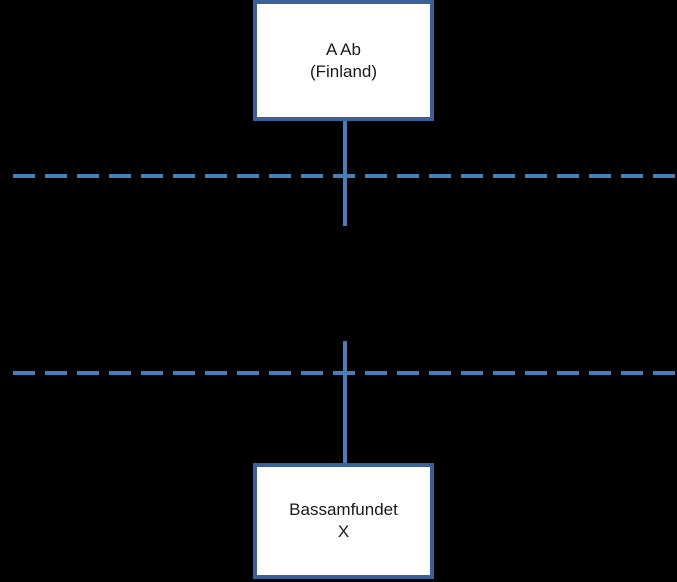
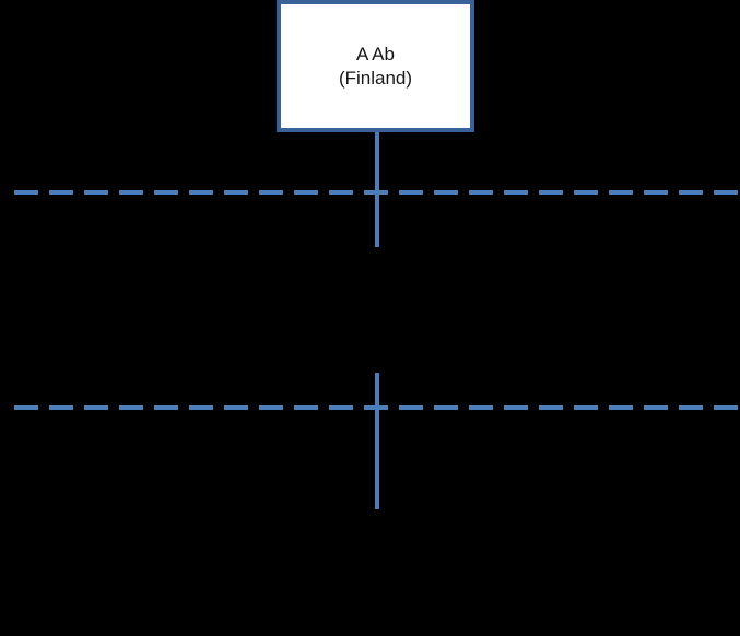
  A Ab
  (Finland)
- Bassamfundet
- X
